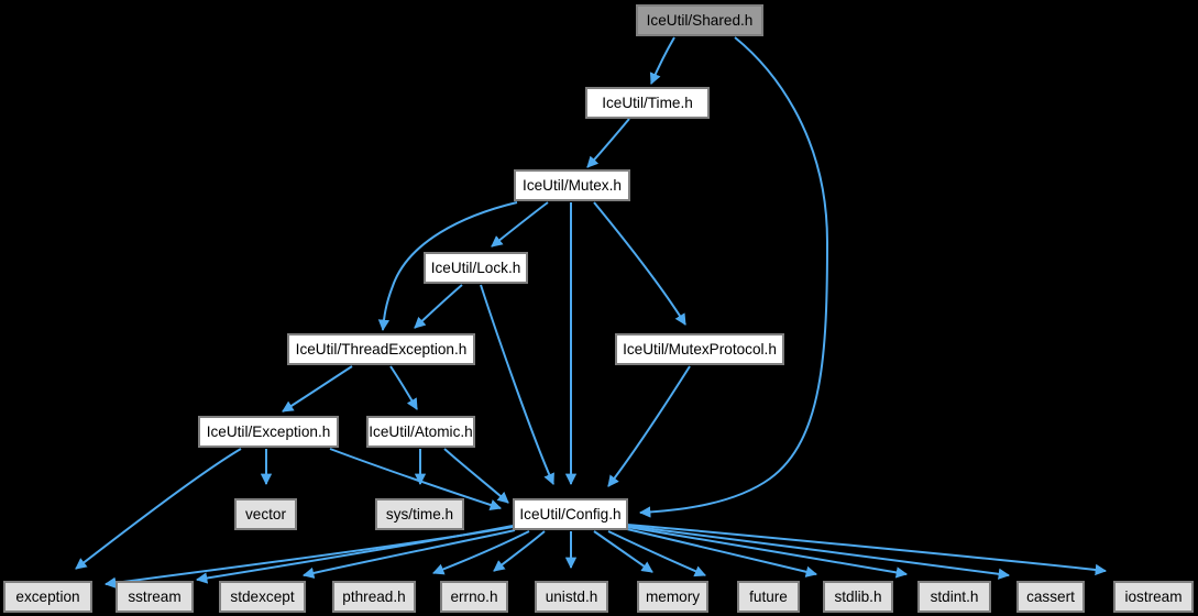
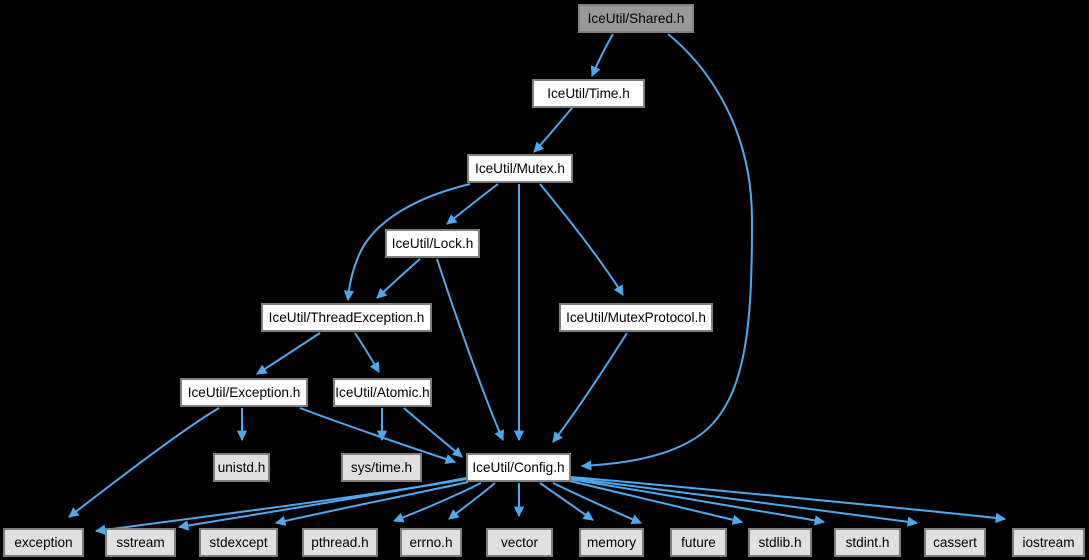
  IceUtil/Shared.h
  IceUtil/Time.h
  IceUtil/Mutex.h
  IceUtil/Lock.h
  IceUtil/ThreadException.h
  IceUtil/MutexProtocol.h
  IceUtil/Exception.h
  IceUtil/Atomic.h
- vector
+ unistd.h
  sys/time.h
  IceUtil/Config.h
  exception
  sstream
  stdexcept
  pthread.h
  errno.h
- unistd.h
+ vector
  memory
  future
  stdlib.h
  stdint.h
  cassert
  iostream
